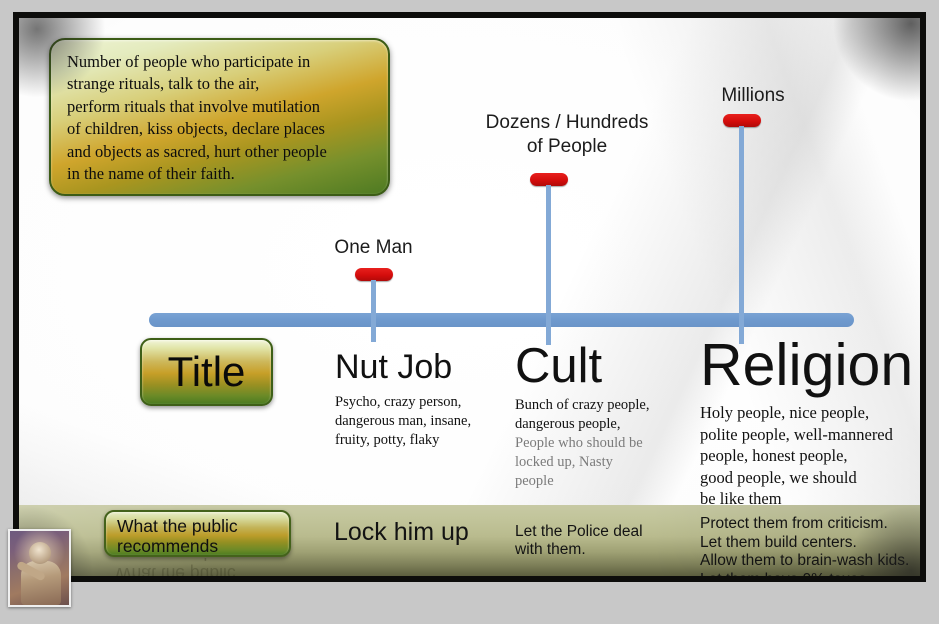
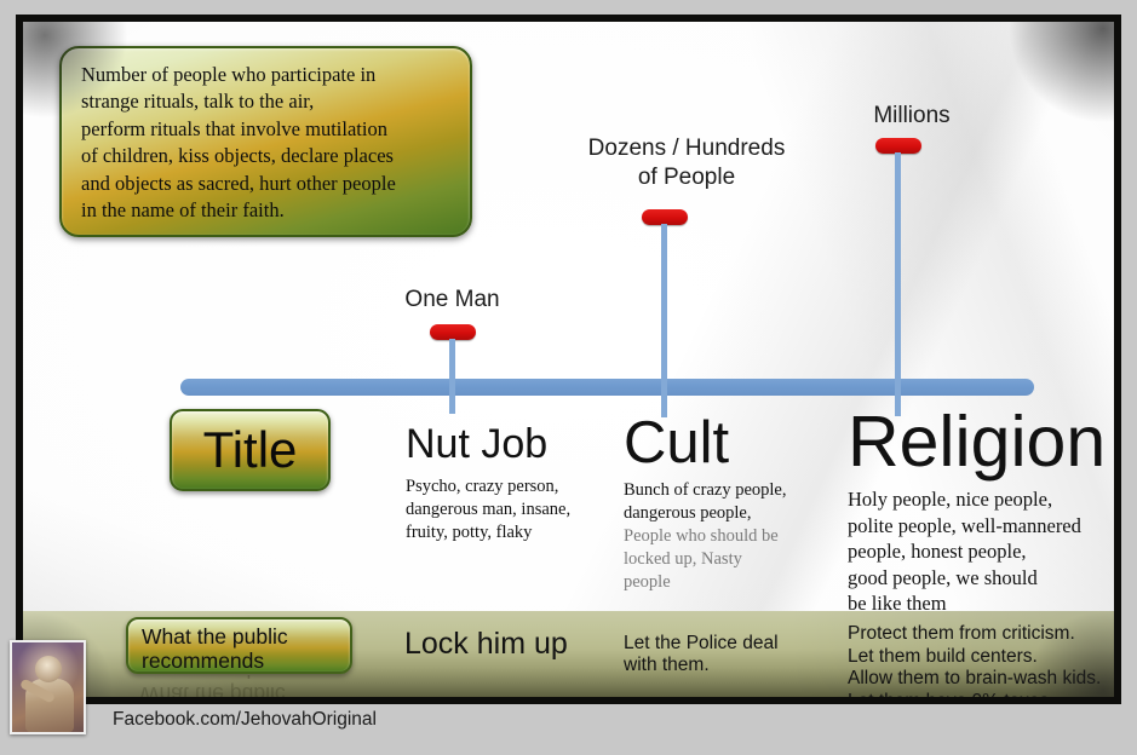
+ Facebook.com/JehovahOriginal
